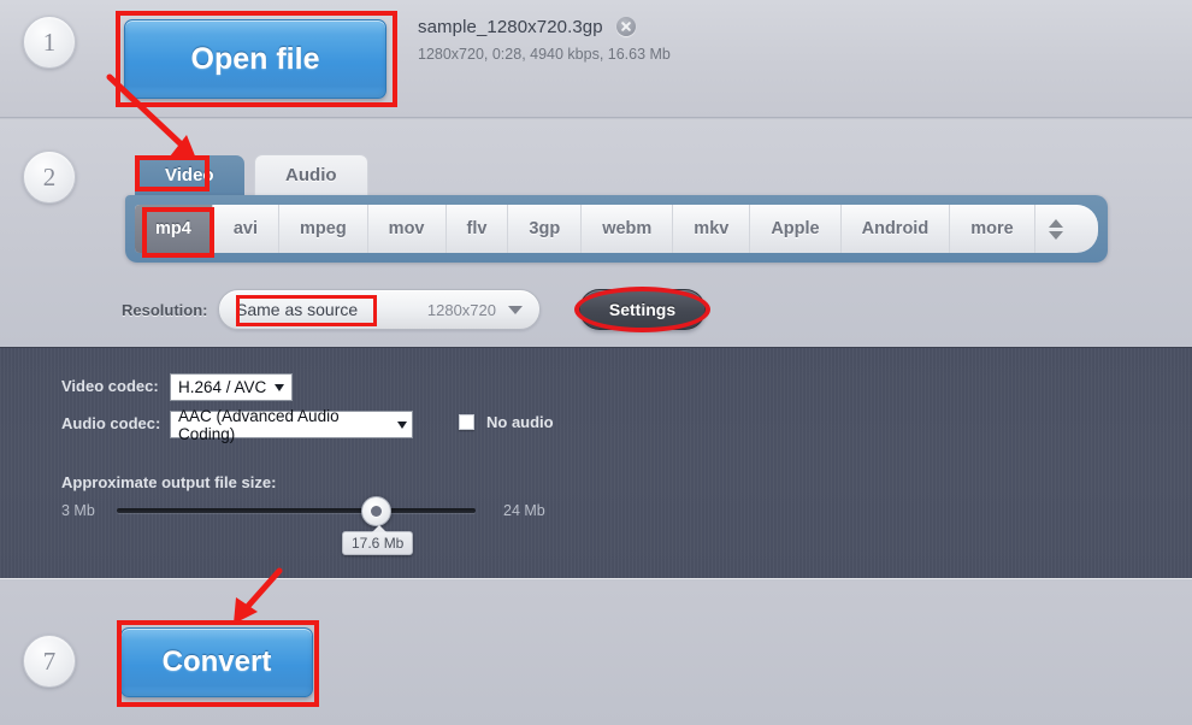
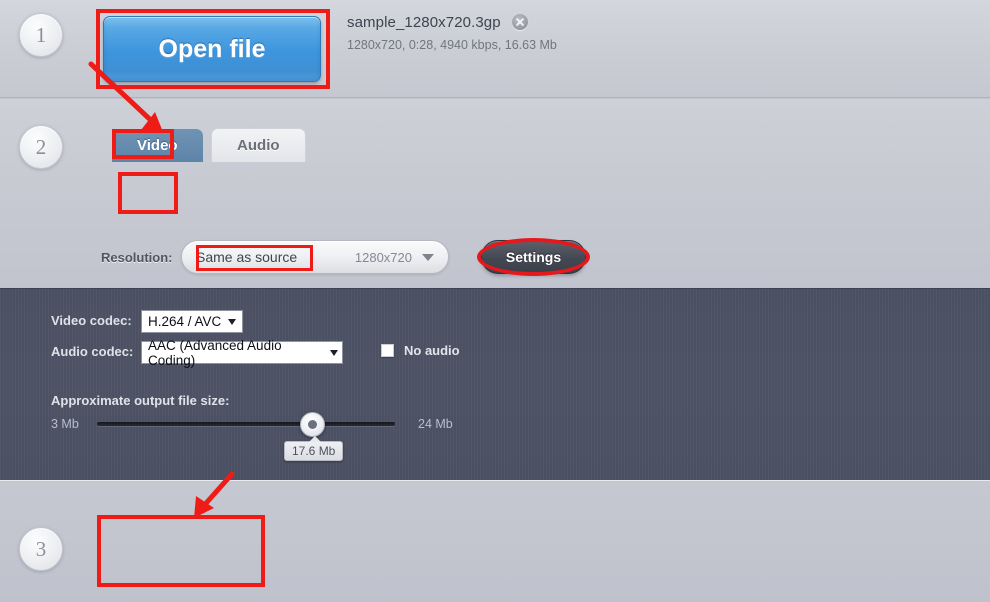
  1
  Open file
  sample_1280x720.3gp
  1280x720, 0:28, 4940 kbps, 16.63 Mb
  2
  Video Audio
- mp4
- avi
- mpeg
- mov
- flv
- 3gp
- webm
- mkv
- Apple
- Android
- more
  Resolution:
  Same as source
  1280x720
  Settings
  Video codec:
  H.264 / AVC
  Audio codec:
  AAC (Advanced Audio Coding)
  No audio
  Approximate output file size:
  3 Mb
  24 Mb
  17.6 Mb
- 7
+ 3
- Convert
